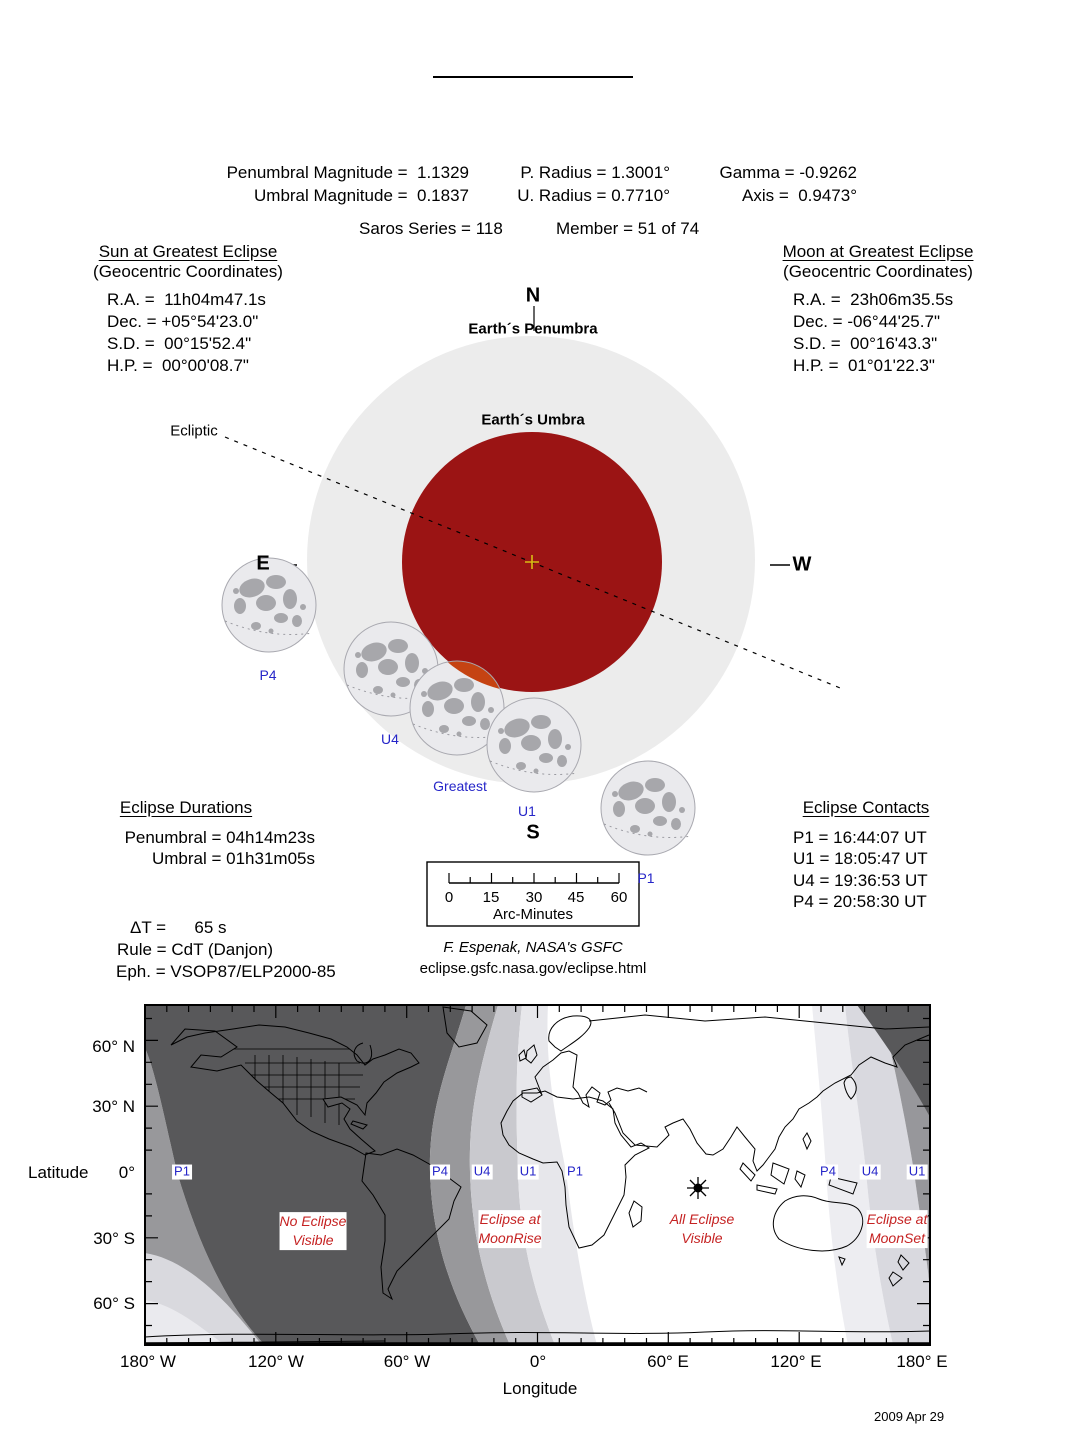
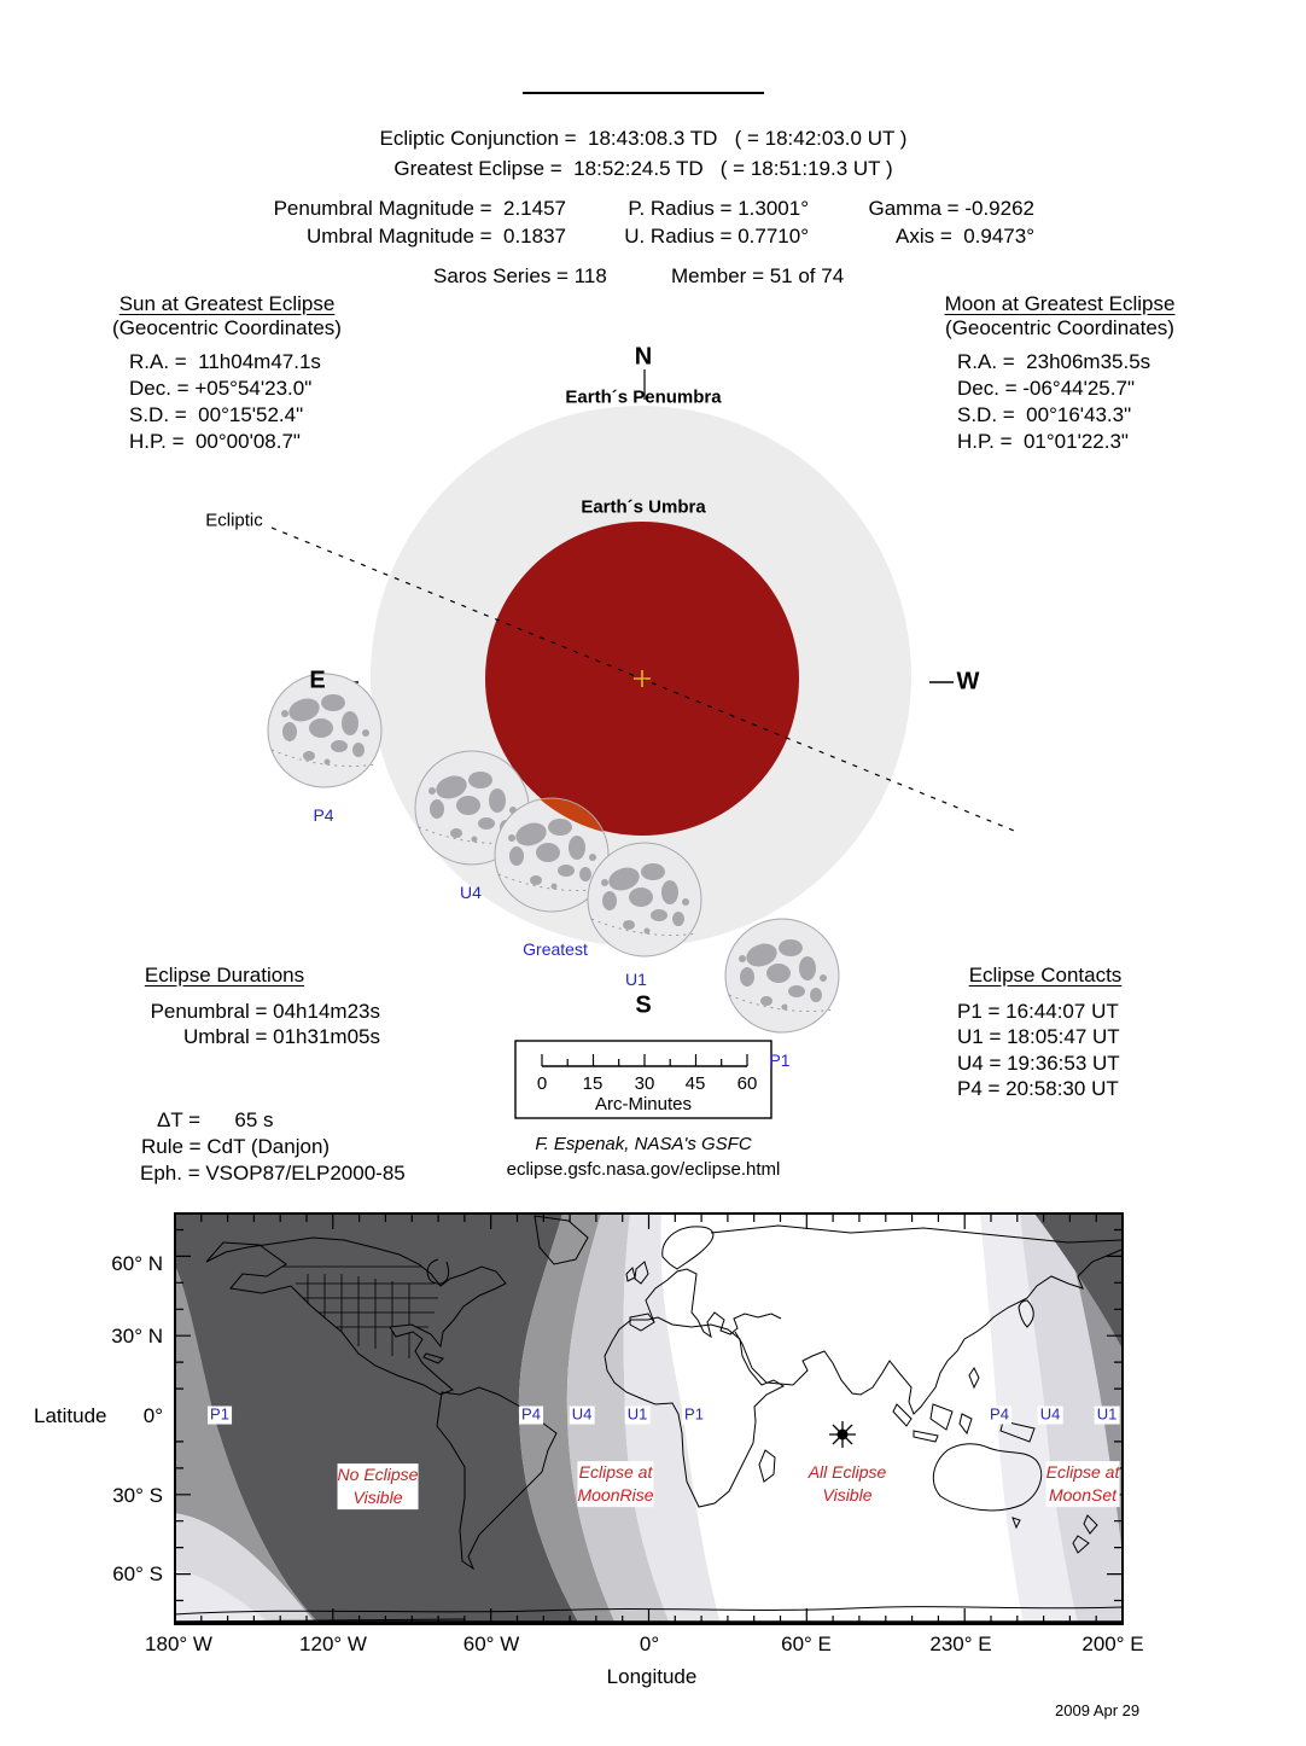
+ Ecliptic Conjunction = 18:43:08.3 TD ( = 18:42:03.0 UT )
+ Greatest Eclipse = 18:52:24.5 TD ( = 18:51:19.3 UT )
- Penumbral Magnitude = 1.1329
+ Penumbral Magnitude = 2.1457
  P. Radius = 1.3001°
  Gamma = -0.9262
  Umbral Magnitude = 0.1837
  U. Radius = 0.7710°
  Axis = 0.9473°
  Saros Series = 118
  Member = 51 of 74
  Sun at Greatest Eclipse
  (Geocentric Coordinates)
  R.A. = 11h04m47.1s
  Dec. = +05°54'23.0"
  S.D. = 00°15'52.4"
  H.P. = 00°00'08.7"
  Moon at Greatest Eclipse
  (Geocentric Coordinates)
  R.A. = 23h06m35.5s
  Dec. = -06°44'25.7"
  S.D. = 00°16'43.3"
  H.P. = 01°01'22.3"
  N
  Earth´s Penumbra
  Earth´s Umbra
  Ecliptic
  E
  W
  S
  P4
  U4
  Greatest
  U1
  P1
  Eclipse Durations
  Penumbral = 04h14m23s
  Umbral = 01h31m05s
  Eclipse Contacts
  P1 = 16:44:07 UT
  U1 = 18:05:47 UT
  U4 = 19:36:53 UT
  P4 = 20:58:30 UT
  0
  15
  30
  45
  60
  Arc-Minutes
  ΔT = 65 s
  Rule = CdT (Danjon)
  Eph. = VSOP87/ELP2000-85
  F. Espenak, NASA's GSFC
  eclipse.gsfc.nasa.gov/eclipse.html
  Latitude
  60° N
  30° N
  0°
  30° S
  60° S
  180° W
  120° W
  60° W
  0°
  60° E
- 120° E
+ 230° E
- 180° E
+ 200° E
  Longitude
  P1
  P4
  U4
  U1
  P1
  P4
  U4
  U1
  No Eclipse
  Visible
  Eclipse at
  MoonRise
  All Eclipse
  Visible
  Eclipse at
  MoonSet
  2009 Apr 29
